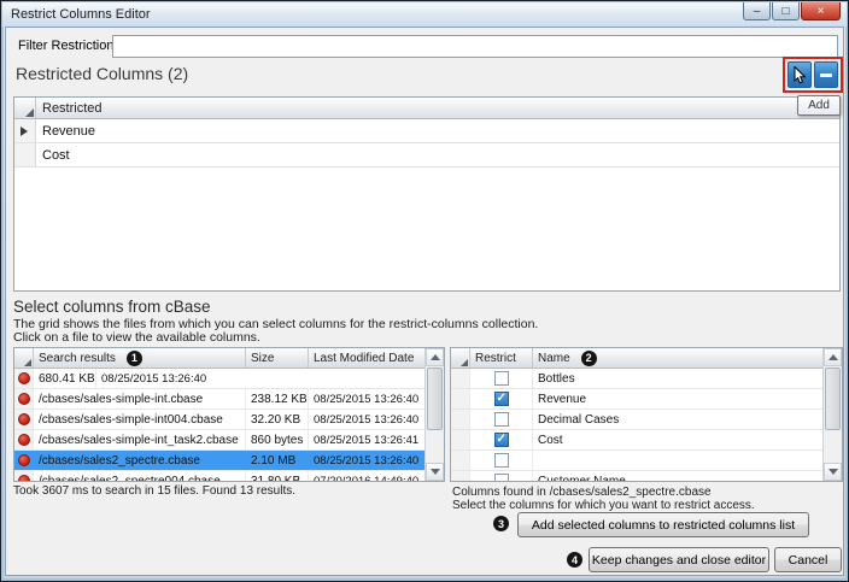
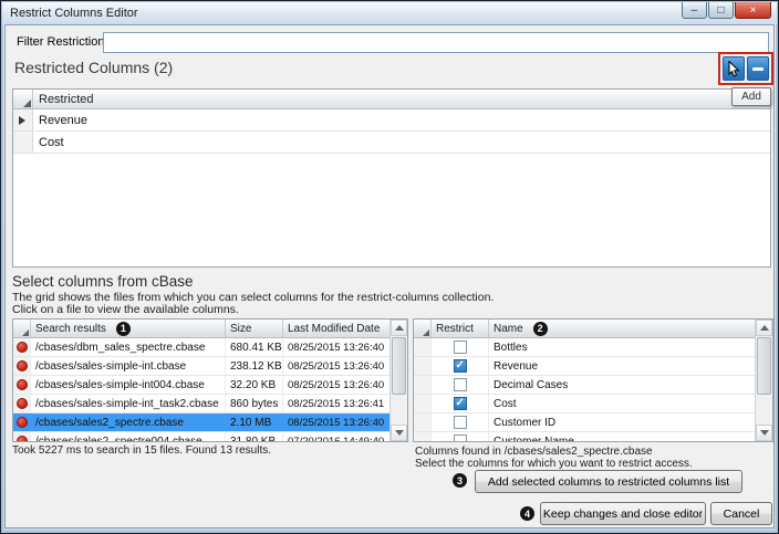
  Restrict Columns Editor
  –
  □
  ×
  Filter Restriction
  Restricted Columns (2)
  Add
  Restricted
  Revenue
  Cost
  Select columns from cBase
  The grid shows the files from which you can select columns for the restrict-columns collection.
  Click on a file to view the available columns.
  Search results
  1
  Size
  Last Modified Date
+ /cbases/dbm_sales_spectre.cbase
  680.41 KB
  08/25/2015 13:26:40
  /cbases/sales-simple-int.cbase
  238.12 KB
  08/25/2015 13:26:40
  /cbases/sales-simple-int004.cbase
  32.20 KB
  08/25/2015 13:26:40
  /cbases/sales-simple-int_task2.cbase
  860 bytes
  08/25/2015 13:26:41
  /cbases/sales2_spectre.cbase
  2.10 MB
  08/25/2015 13:26:40
- Took 3607 ms to search in 15 files. Found 13 results.
+ Took 5227 ms to search in 15 files. Found 13 results.
  Restrict
  Name
  2
  Bottles
  Revenue
  Decimal Cases
  Cost
+ Customer ID
  Columns found in /cbases/sales2_spectre.cbase
  Select the columns for which you want to restrict access.
  3
  Add selected columns to restricted columns list
  4
  Keep changes and close editor
  Cancel
